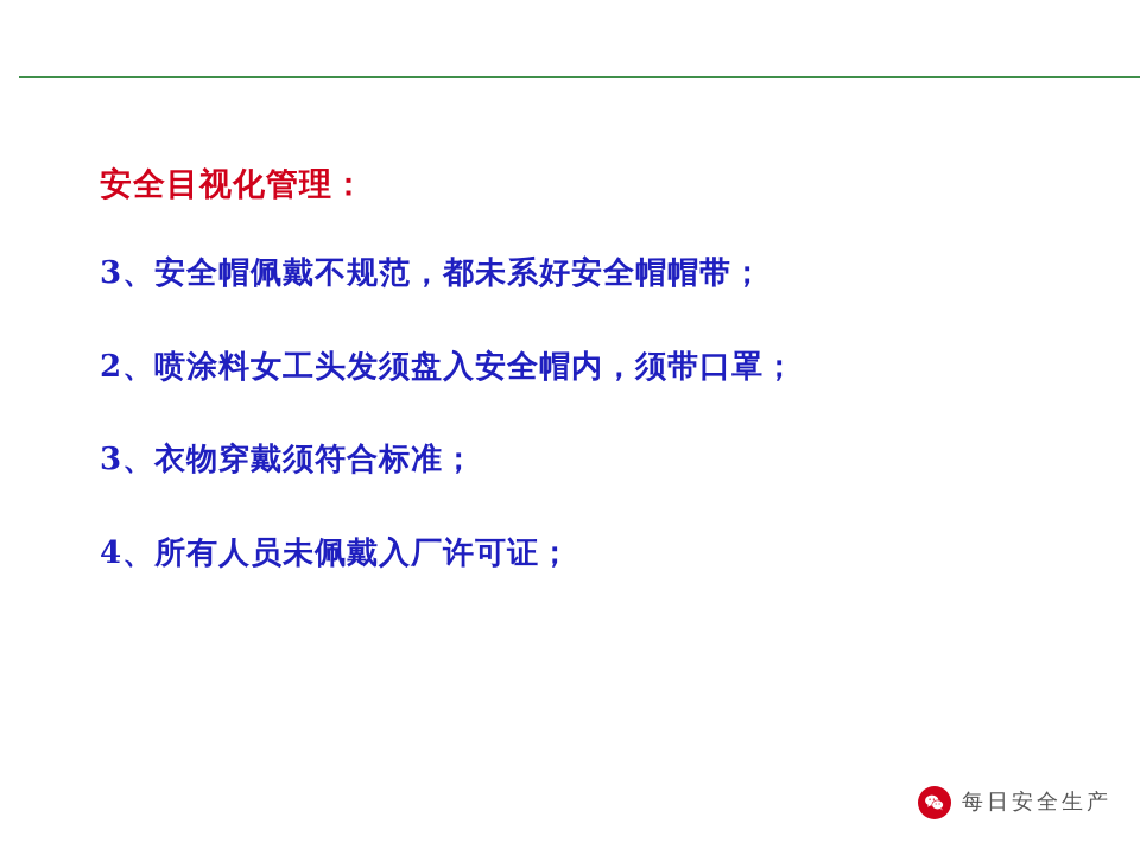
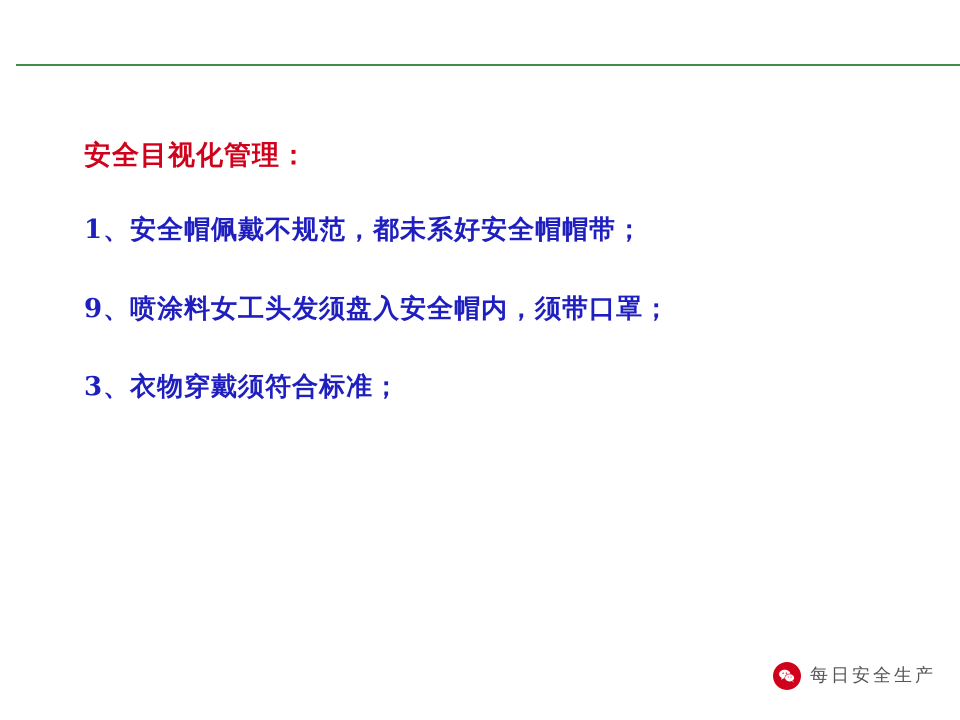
  安全目视化管理：
- 3、安全帽佩戴不规范，都未系好安全帽帽带；
+ 1、安全帽佩戴不规范，都未系好安全帽帽带；
- 2、喷涂料女工头发须盘入安全帽内，须带口罩；
+ 9、喷涂料女工头发须盘入安全帽内，须带口罩；
  3、衣物穿戴须符合标准；
- 4、所有人员未佩戴入厂许可证；
  每日安全生产
